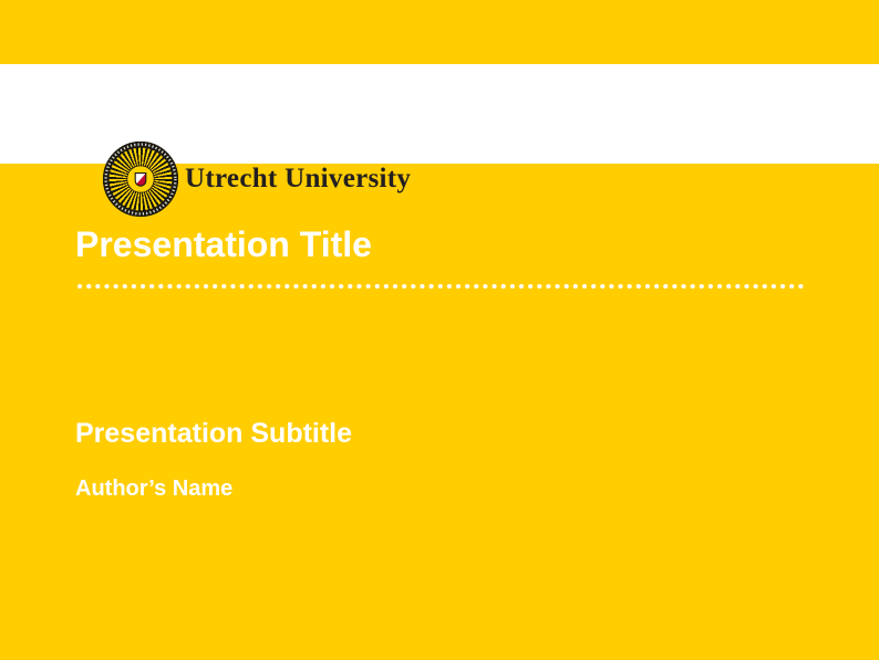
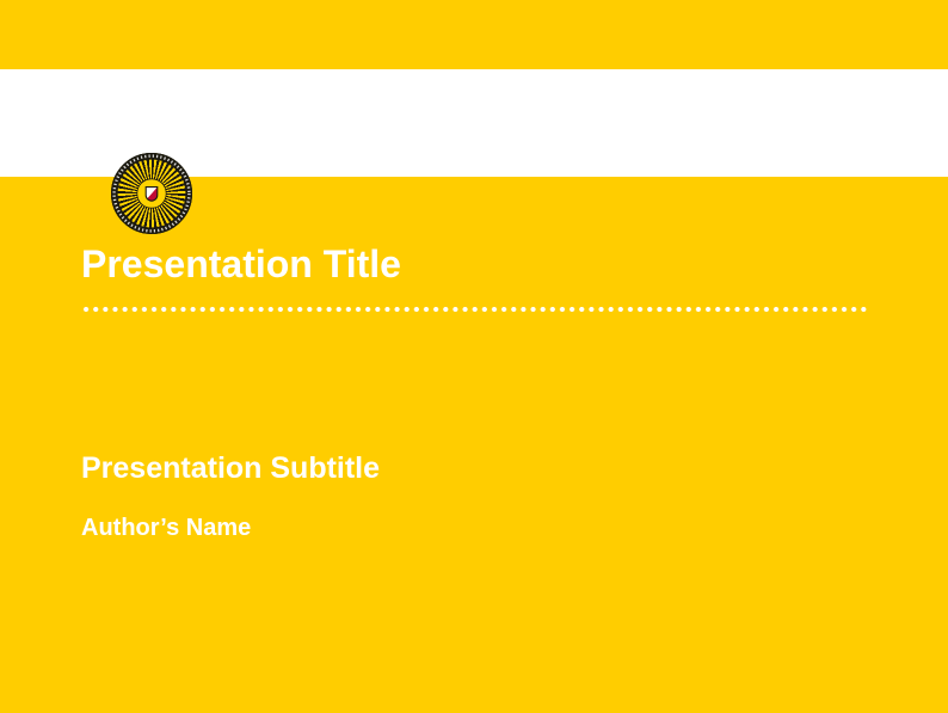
- Utrecht University
  Presentation Title
  Presentation Subtitle
  Author’s Name
